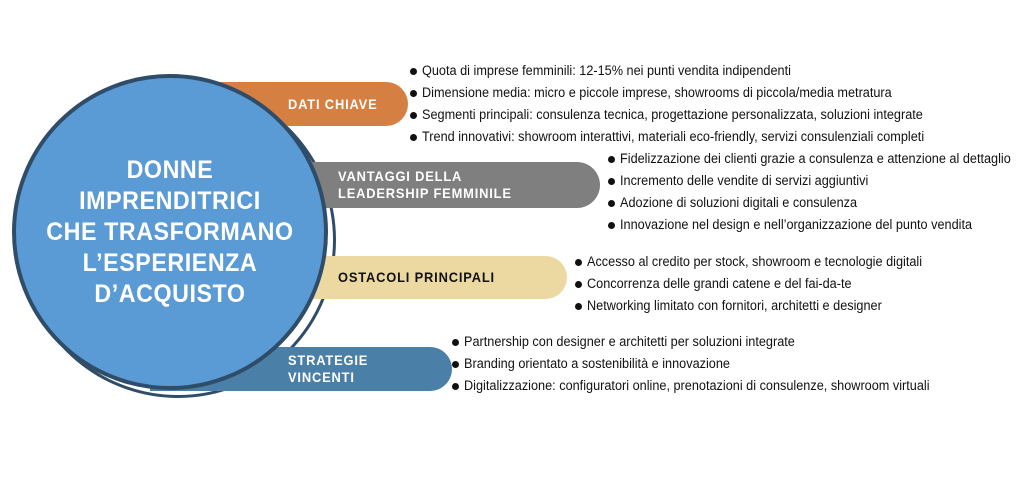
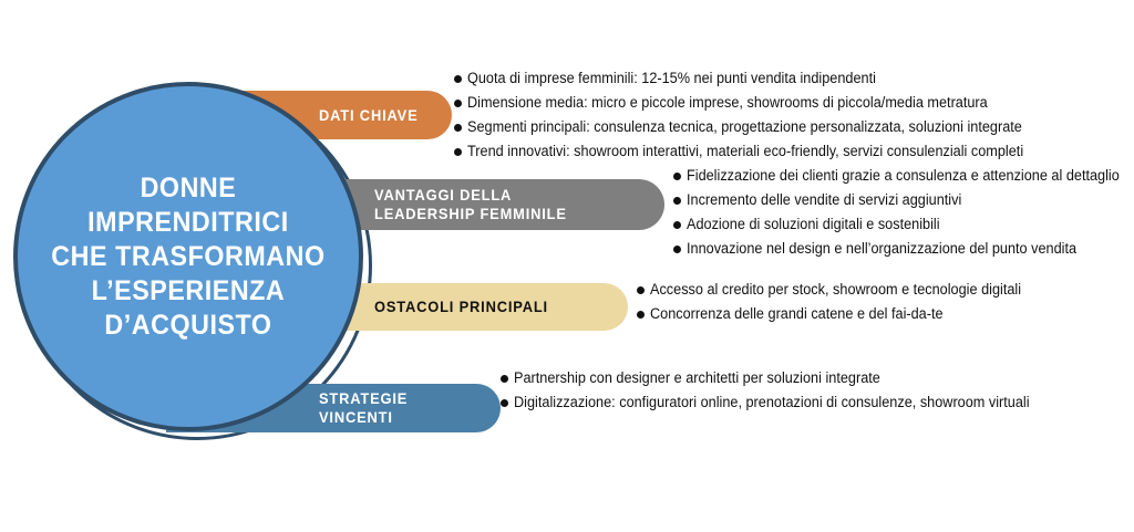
  DATI CHIAVE
  VANTAGGI DELLA
  LEADERSHIP FEMMINILE
  OSTACOLI PRINCIPALI
  STRATEGIE VINCENTI
  DONNE
  IMPRENDITRICI
  CHE TRASFORMANO
  L’ESPERIENZA
  D’ACQUISTO
  Quota di imprese femminili: 12-15% nei punti vendita indipendenti
  Dimensione media: micro e piccole imprese, showrooms di piccola/media metratura
  Segmenti principali: consulenza tecnica, progettazione personalizzata, soluzioni integrate
  Trend innovativi: showroom interattivi, materiali eco-friendly, servizi consulenziali completi
  Fidelizzazione dei clienti grazie a consulenza e attenzione al dettaglio
  Incremento delle vendite di servizi aggiuntivi
- Adozione di soluzioni digitali e consulenza
+ Adozione di soluzioni digitali e sostenibili
  Innovazione nel design e nell’organizzazione del punto vendita
  Accesso al credito per stock, showroom e tecnologie digitali
  Concorrenza delle grandi catene e del fai-da-te
- Networking limitato con fornitori, architetti e designer
  Partnership con designer e architetti per soluzioni integrate
- Branding orientato a sostenibilità e innovazione
  Digitalizzazione: configuratori online, prenotazioni di consulenze, showroom virtuali
